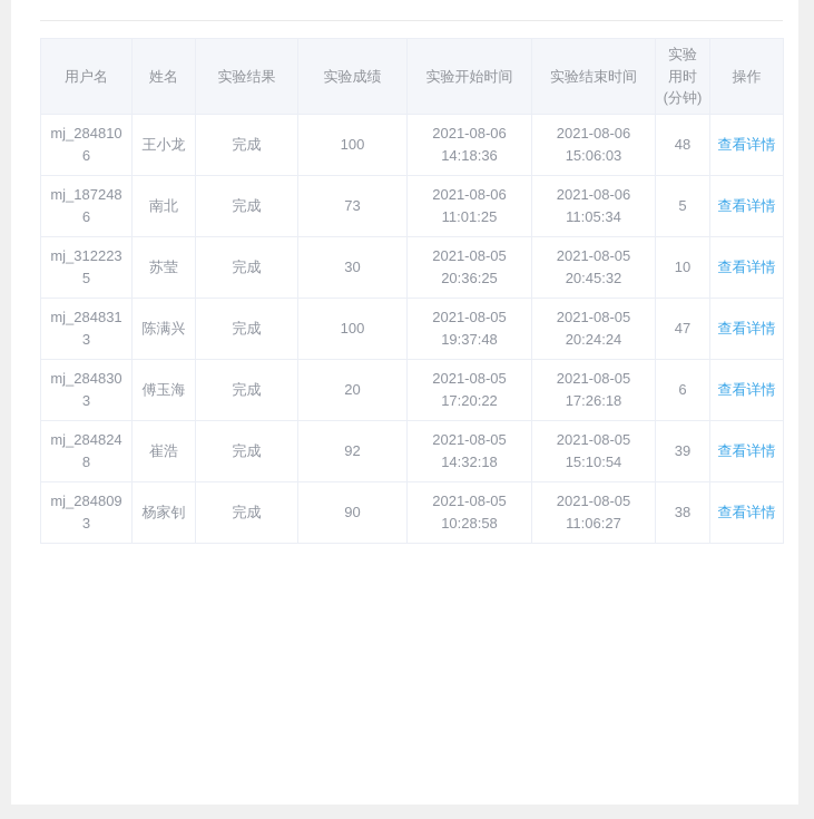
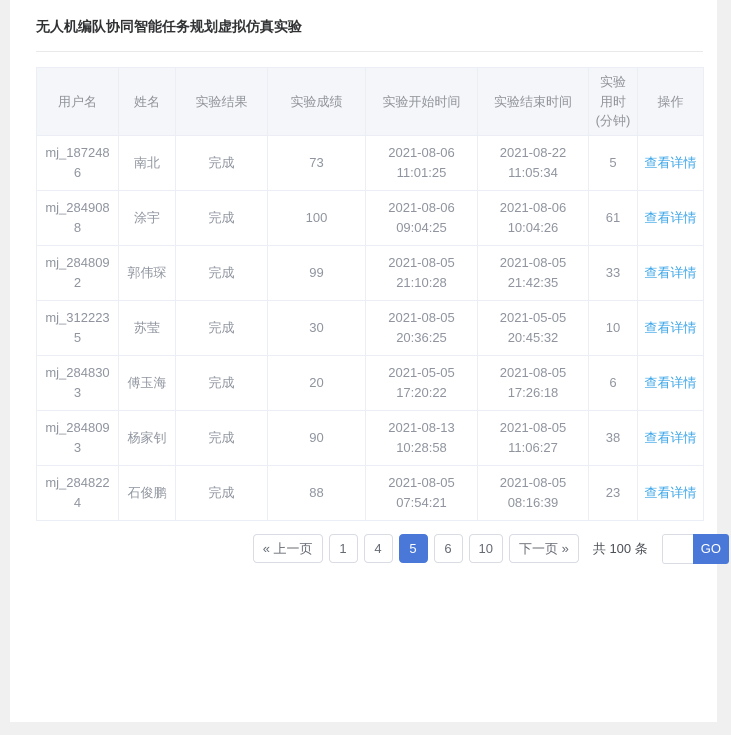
+ 无人机编队协同智能任务规划虚拟仿真实验
  用户名	姓名	实验结果	实验成绩	实验开始时间	实验结束时间	实验用时(分钟)	操作
- mj_2848106	王小龙	完成	100	2021-08-06 14:18:36	2021-08-06 15:06:03	48	查看详情
- mj_1872486	南北	完成	73	2021-08-06 11:01:25	2021-08-06 11:05:34	5	查看详情
+ mj_1872486	南北	完成	73	2021-08-06 11:01:25	2021-08-22 11:05:34	5	查看详情
+ mj_2849088	涂宇	完成	100	2021-08-06 09:04:25	2021-08-06 10:04:26	61	查看详情
+ mj_2848092	郭伟琛	完成	99	2021-08-05 21:10:28	2021-08-05 21:42:35	33	查看详情
- mj_3122235	苏莹	完成	30	2021-08-05 20:36:25	2021-08-05 20:45:32	10	查看详情
+ mj_3122235	苏莹	完成	30	2021-08-05 20:36:25	2021-05-05 20:45:32	10	查看详情
- mj_2848313	陈满兴	完成	100	2021-08-05 19:37:48	2021-08-05 20:24:24	47	查看详情
- mj_2848303	傅玉海	完成	20	2021-08-05 17:20:22	2021-08-05 17:26:18	6	查看详情
+ mj_2848303	傅玉海	完成	20	2021-05-05 17:20:22	2021-08-05 17:26:18	6	查看详情
- mj_2848248	崔浩	完成	92	2021-08-05 14:32:18	2021-08-05 15:10:54	39	查看详情
- mj_2848093	杨家钊	完成	90	2021-08-05 10:28:58	2021-08-05 11:06:27	38	查看详情
+ mj_2848093	杨家钊	完成	90	2021-08-13 10:28:58	2021-08-05 11:06:27	38	查看详情
+ mj_2848224	石俊鹏	完成	88	2021-08-05 07:54:21	2021-08-05 08:16:39	23	查看详情
+ « 上一页
+ 1 4 5 6 10
+ 下一页 »
+ 共 100 条
+ GO
